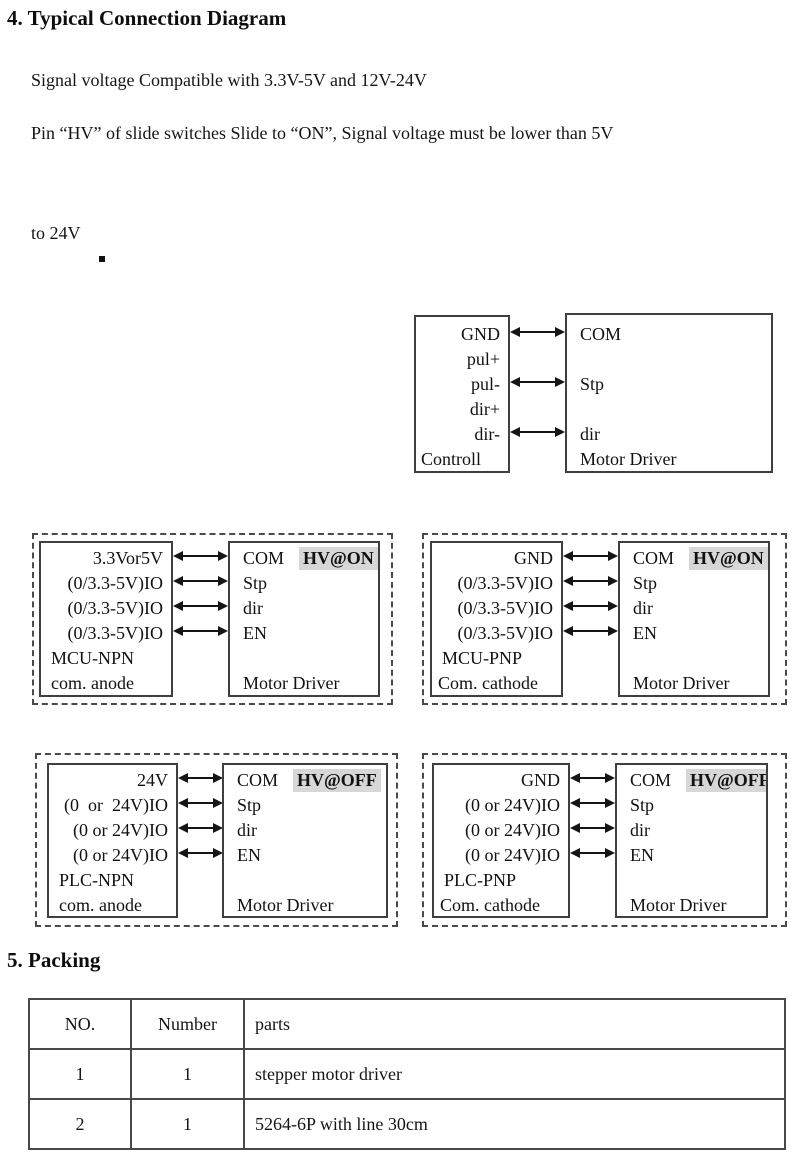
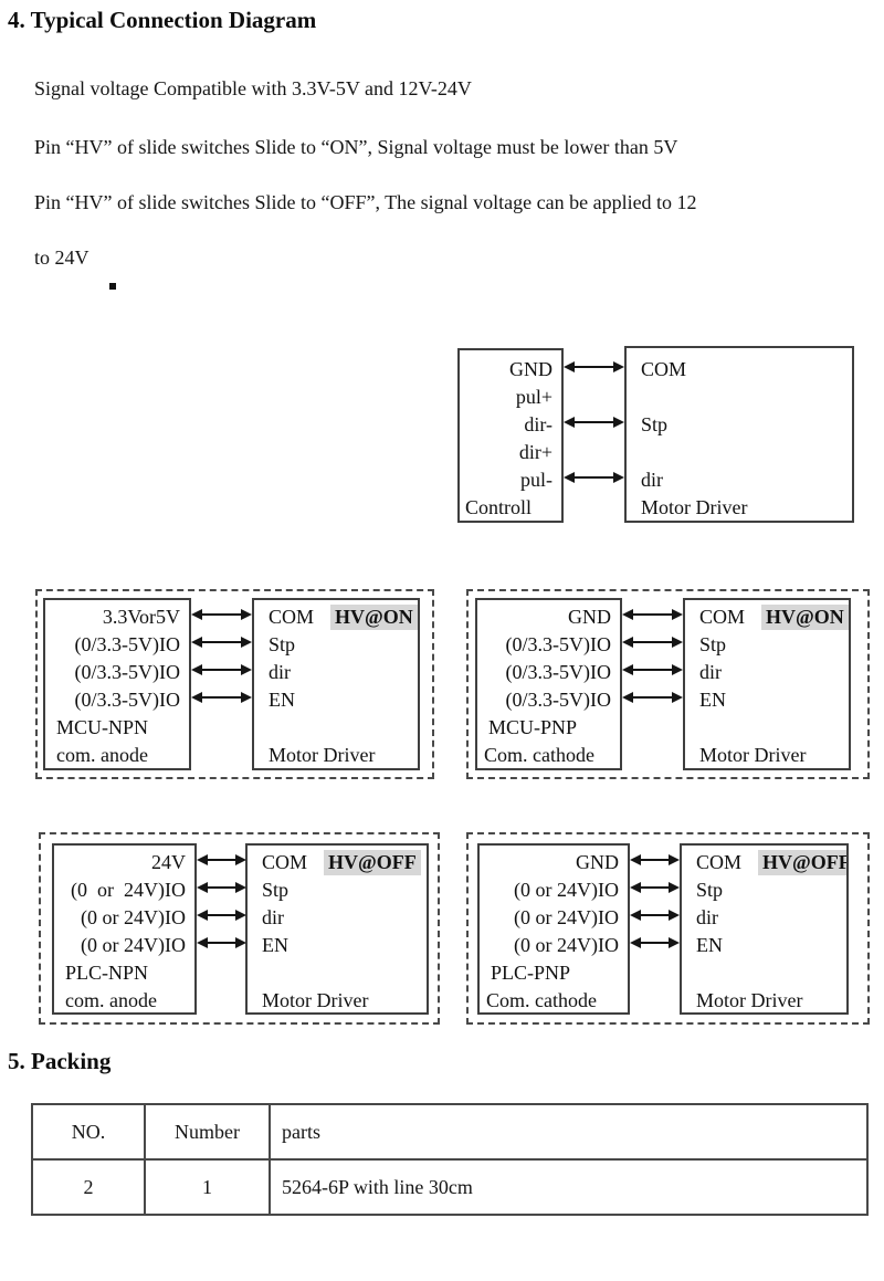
  4. Typical Connection Diagram
  Signal voltage Compatible with 3.3V-5V and 12V-24V
  Pin “HV” of slide switches Slide to “ON”, Signal voltage must be lower than 5V
+ Pin “HV” of slide switches Slide to “OFF”, The signal voltage can be applied to 12
  to 24V
  GND
  pul+
- pul-
+ dir-
  dir+
- dir-
+ pul-
  Controll
  COM
  Stp
  dir
  Motor Driver
  3.3Vor5V
  (0/3.3-5V)IO
  (0/3.3-5V)IO
  (0/3.3-5V)IO
  MCU-NPN
  com. anode
  COM HV@ON
  Stp
  dir
  EN
  Motor Driver
  GND
  (0/3.3-5V)IO
  (0/3.3-5V)IO
  (0/3.3-5V)IO
  MCU-PNP
  Com. cathode
  COM HV@ON
  Stp
  dir
  EN
  Motor Driver
  24V
  (0 or 24V)IO
  (0 or 24V)IO
  (0 or 24V)IO
  PLC-NPN
  com. anode
  COM HV@OFF
  Stp
  dir
  EN
  Motor Driver
  GND
  (0 or 24V)IO
  (0 or 24V)IO
  (0 or 24V)IO
  PLC-PNP
  Com. cathode
  COM HV@OFF
  Stp
  dir
  EN
  Motor Driver
  5. Packing
  NO.	Number	parts
- 1	1	stepper motor driver
  2	1	5264-6P with line 30cm
